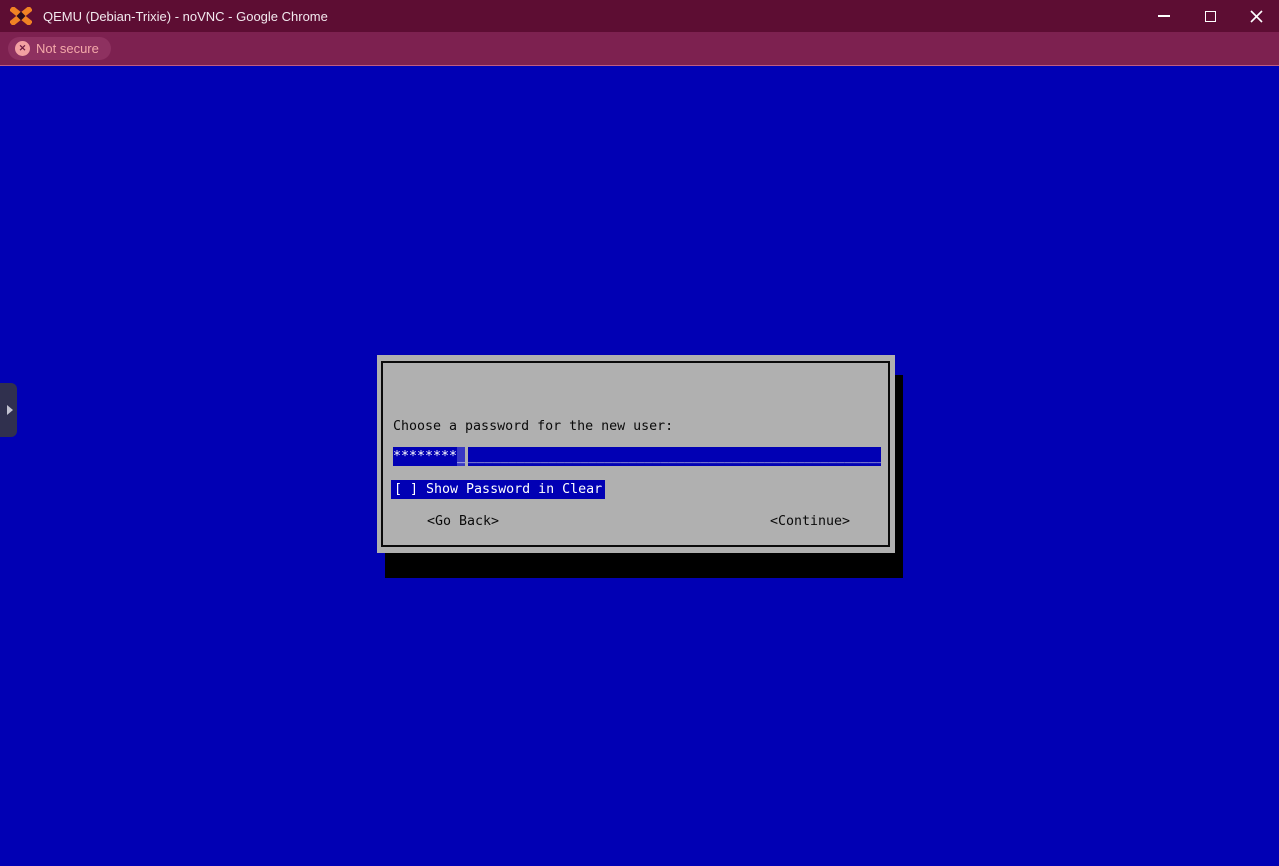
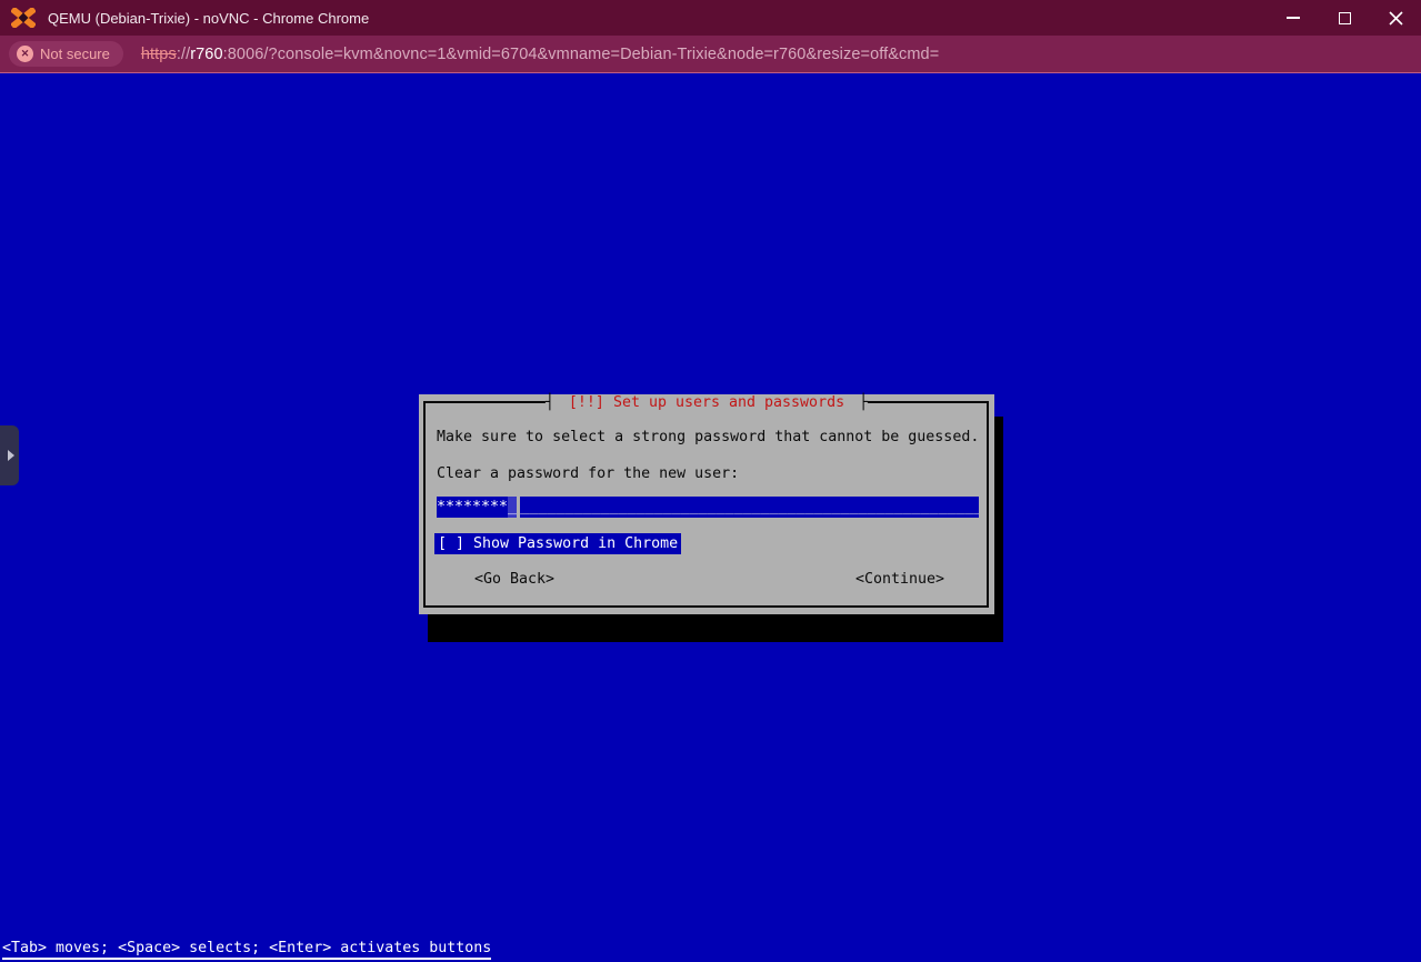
- QEMU (Debian-Trixie) - noVNC - Google Chrome
+ QEMU (Debian-Trixie) - noVNC - Chrome Chrome
  ✕
  Not secure
+ https://r760:8006/?console=kvm&novnc=1&vmid=6704&vmname=Debian-Trixie&node=r760&resize=off&cmd=
+ ┤
+ [!!] Set up users and passwords
+ ├
+ Make sure to select a strong password that cannot be guessed.
- Choose a password for the new user:
+ Clear a password for the new user:
  ********
  _
  ____________________________________________________
- [ ] Show Password in Clear
+ [ ] Show Password in Chrome
  <Go Back>
  <Continue>
+ <Tab> moves; <Space> selects; <Enter> activates buttons
